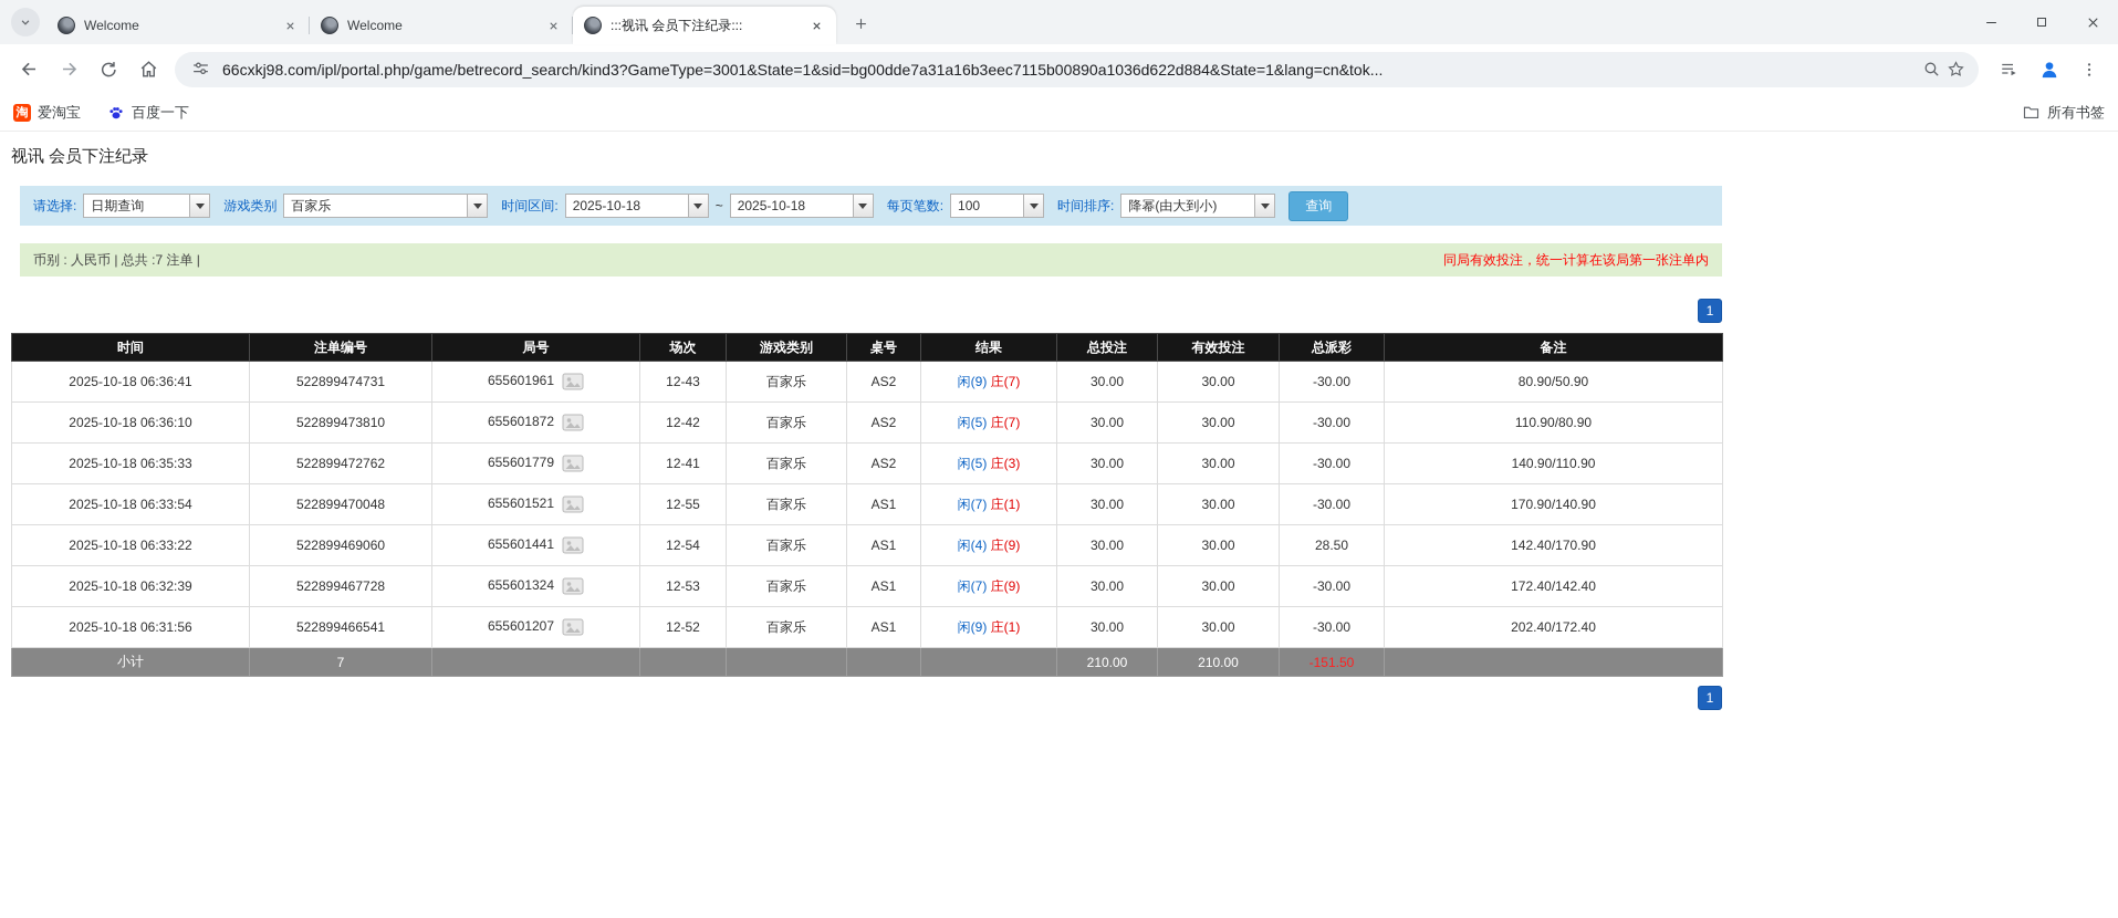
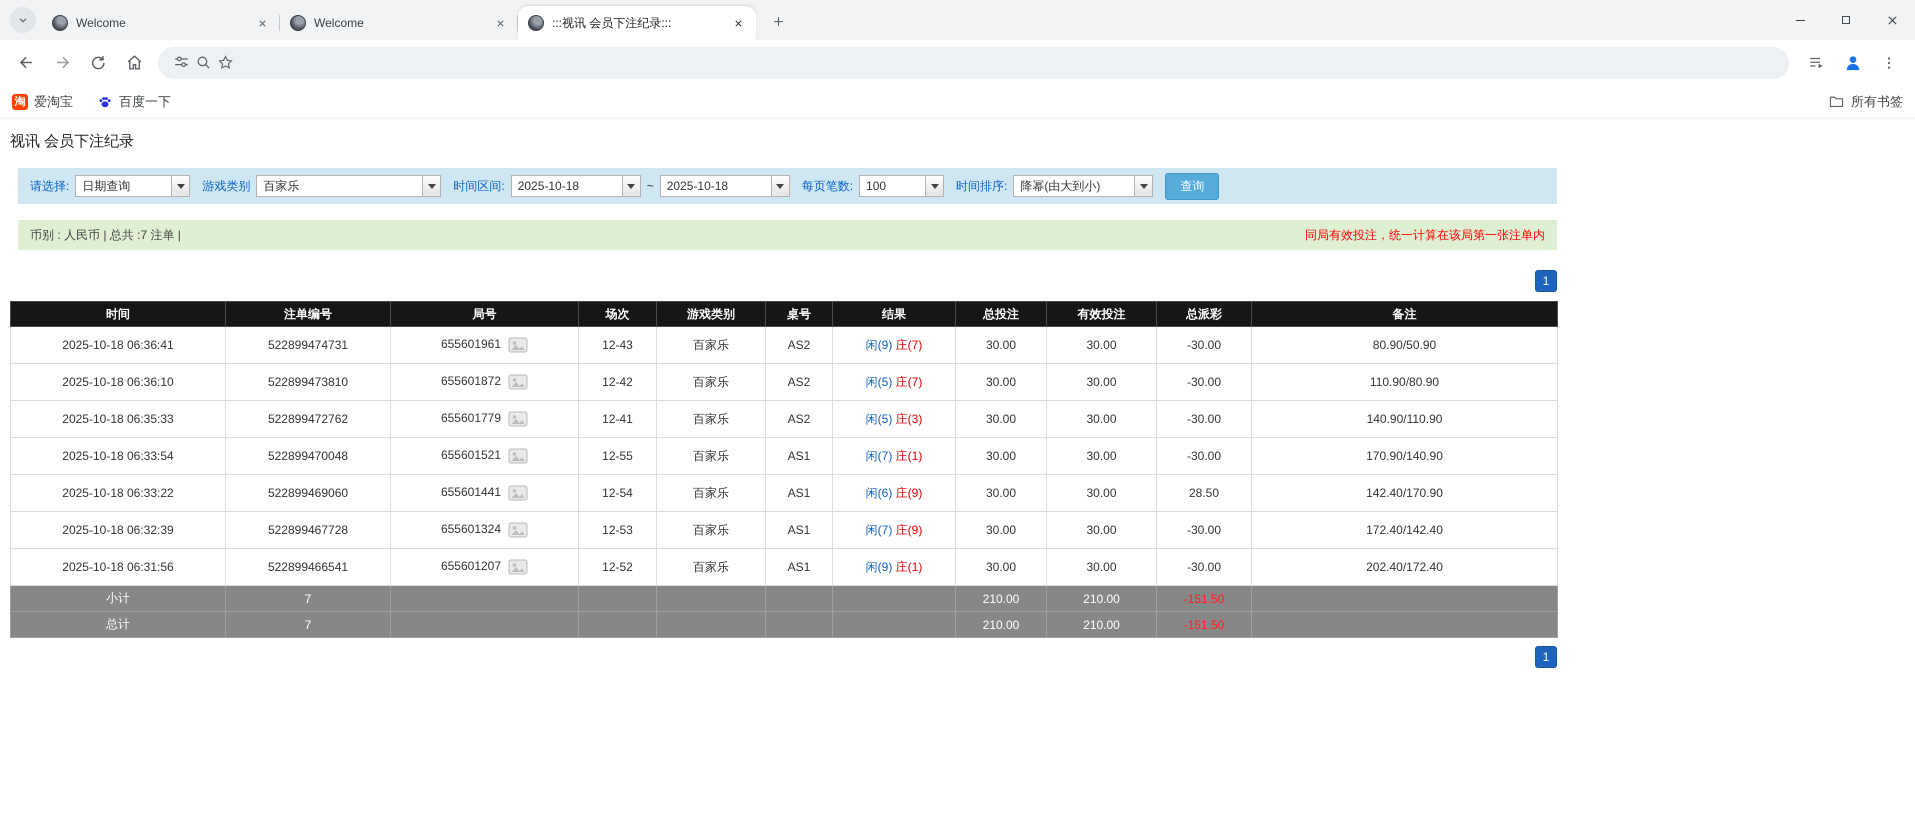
  Welcome
  Welcome
  :::视讯 会员下注纪录:::
- 66cxkj98.com/ipl/portal.php/game/betrecord_search/kind3?GameType=3001&State=1&sid=bg00dde7a31a16b3eec7115b00890a1036d622d884&State=1&lang=cn&tok...
  淘
  爱淘宝
  百度一下
  所有书签
  视讯 会员下注纪录
  请选择:
  日期查询
  游戏类别
  百家乐
  时间区间:
  2025-10-18
  ~
  2025-10-18
  每页笔数:
  100
  时间排序:
  降幂(由大到小)
  查询
  币别 : 人民币 | 总共 :7 注单 |
  同局有效投注，统一计算在该局第一张注单内
  1
  时间	注单编号	局号	场次	游戏类别	桌号	结果	总投注	有效投注	总派彩	备注
  2025-10-18 06:36:41	522899474731	655601961	12-43	百家乐	AS2	闲(9) 庄(7)	30.00	30.00	-30.00	80.90/50.90
  2025-10-18 06:36:10	522899473810	655601872	12-42	百家乐	AS2	闲(5) 庄(7)	30.00	30.00	-30.00	110.90/80.90
  2025-10-18 06:35:33	522899472762	655601779	12-41	百家乐	AS2	闲(5) 庄(3)	30.00	30.00	-30.00	140.90/110.90
  2025-10-18 06:33:54	522899470048	655601521	12-55	百家乐	AS1	闲(7) 庄(1)	30.00	30.00	-30.00	170.90/140.90
- 2025-10-18 06:33:22	522899469060	655601441	12-54	百家乐	AS1	闲(4) 庄(9)	30.00	30.00	28.50	142.40/170.90
+ 2025-10-18 06:33:22	522899469060	655601441	12-54	百家乐	AS1	闲(6) 庄(9)	30.00	30.00	28.50	142.40/170.90
  2025-10-18 06:32:39	522899467728	655601324	12-53	百家乐	AS1	闲(7) 庄(9)	30.00	30.00	-30.00	172.40/142.40
  2025-10-18 06:31:56	522899466541	655601207	12-52	百家乐	AS1	闲(9) 庄(1)	30.00	30.00	-30.00	202.40/172.40
  小计	7						210.00	210.00	-151.50
+ 总计	7						210.00	210.00	-151.50
  1
